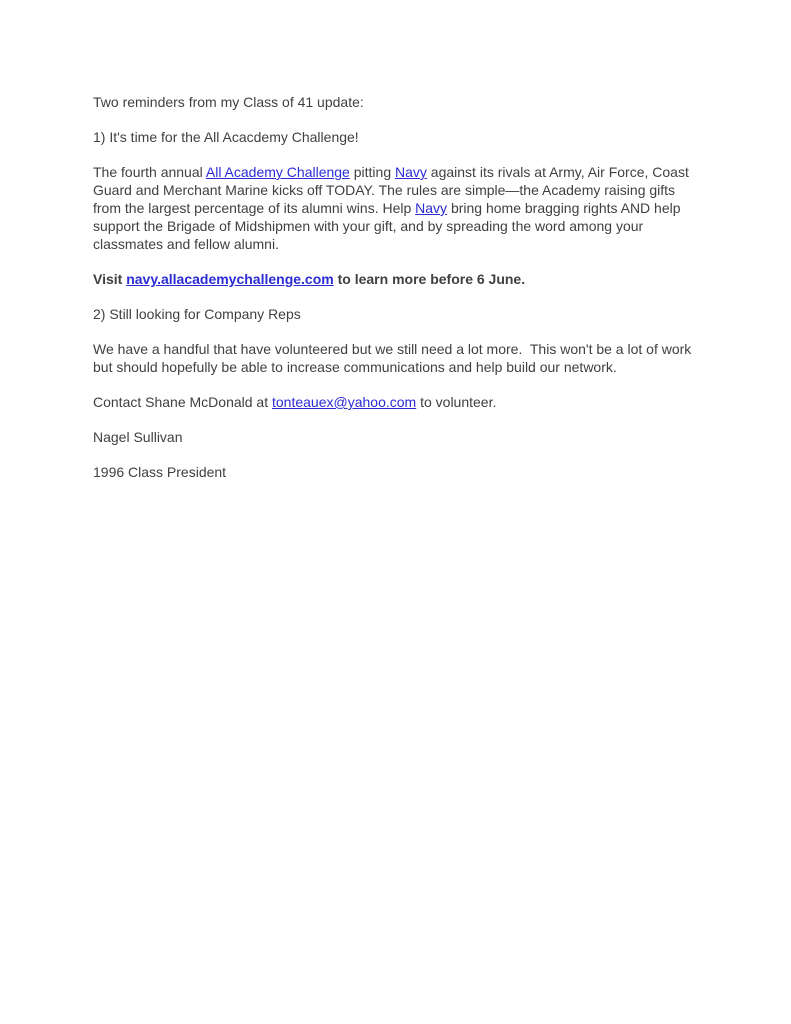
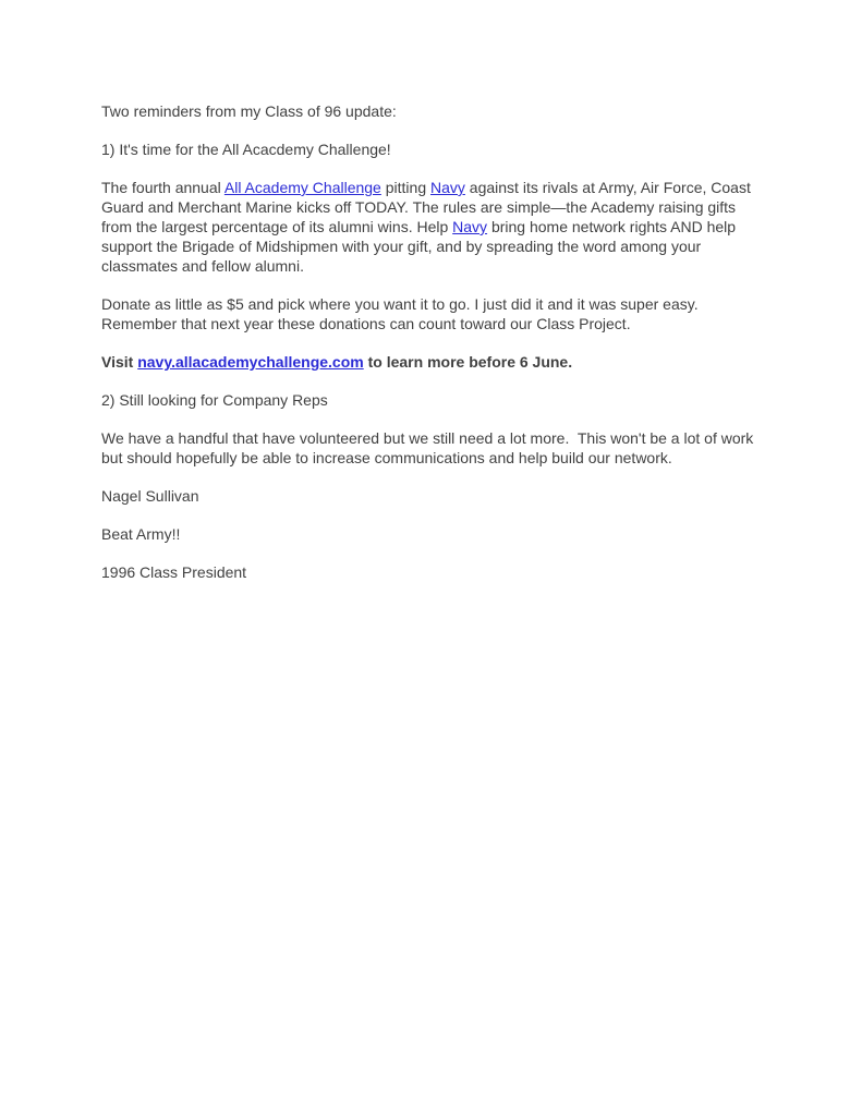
- Two reminders from my Class of 41 update:
+ Two reminders from my Class of 96 update:
  1) It's time for the All Acacdemy Challenge!
- The fourth annual All Academy Challenge pitting Navy against its rivals at Army, Air Force, Coast Guard and Merchant Marine kicks off TODAY. The rules are simple—the Academy raising gifts from the largest percentage of its alumni wins. Help Navy bring home bragging rights AND help support the Brigade of Midshipmen with your gift, and by spreading the word among your classmates and fellow alumni.
+ The fourth annual All Academy Challenge pitting Navy against its rivals at Army, Air Force, Coast Guard and Merchant Marine kicks off TODAY. The rules are simple—the Academy raising gifts from the largest percentage of its alumni wins. Help Navy bring home network rights AND help support the Brigade of Midshipmen with your gift, and by spreading the word among your classmates and fellow alumni.
+ Donate as little as $5 and pick where you want it to go. I just did it and it was super easy. Remember that next year these donations can count toward our Class Project.
  Visit navy.allacademychallenge.com to learn more before 6 June.
  2) Still looking for Company Reps
  We have a handful that have volunteered but we still need a lot more. This won't be a lot of work but should hopefully be able to increase communications and help build our network.
- Contact Shane McDonald at tonteauex@yahoo.com to volunteer.
  Nagel Sullivan
+ Beat Army!!
  1996 Class President
